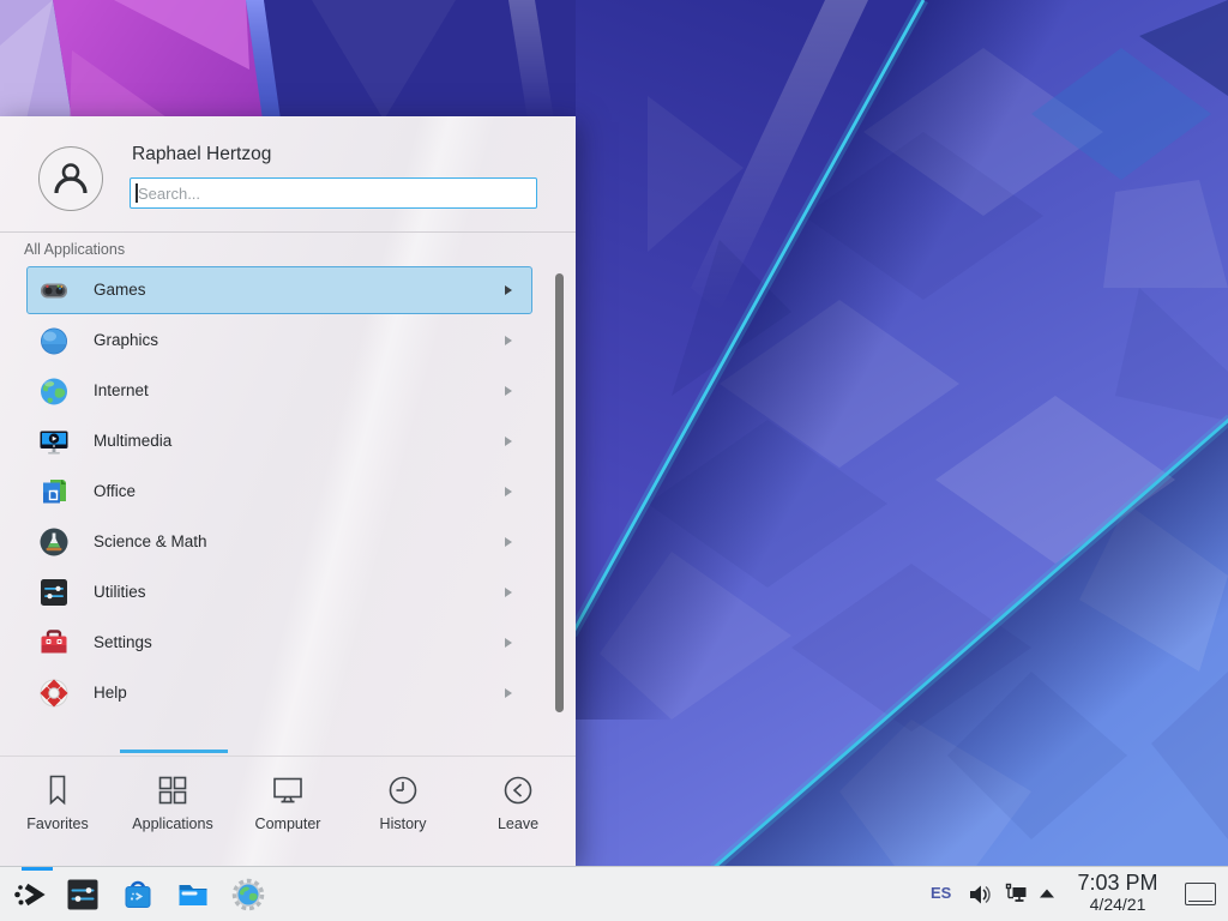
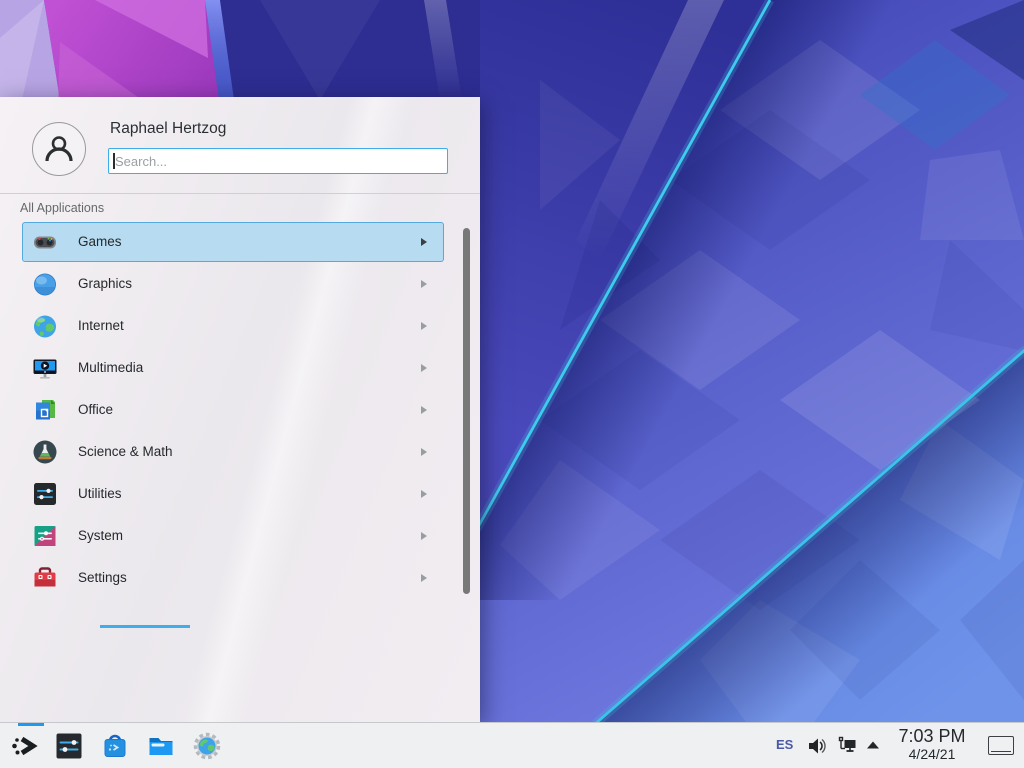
  Raphael Hertzog
  Search...
  All Applications
  Games
  Graphics
  Internet
  Multimedia
  Office
  Science & Math
  Utilities
+ System
  Settings
- Help
- Favorites
- Applications
- Computer
- History
- Leave
  ES
  7:03 PM
  4/24/21
